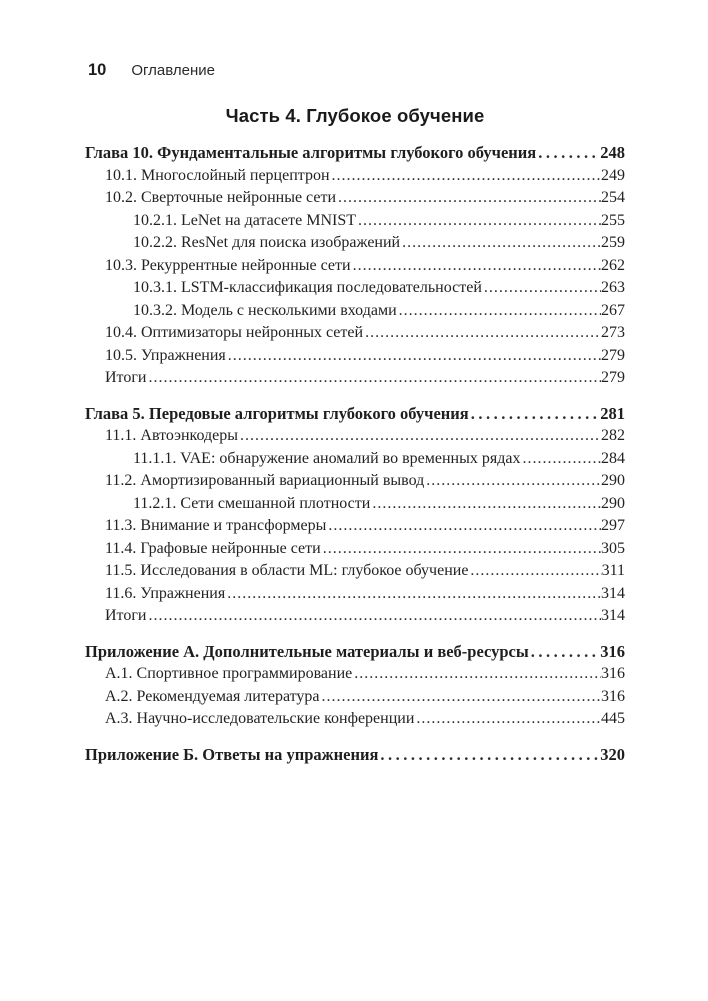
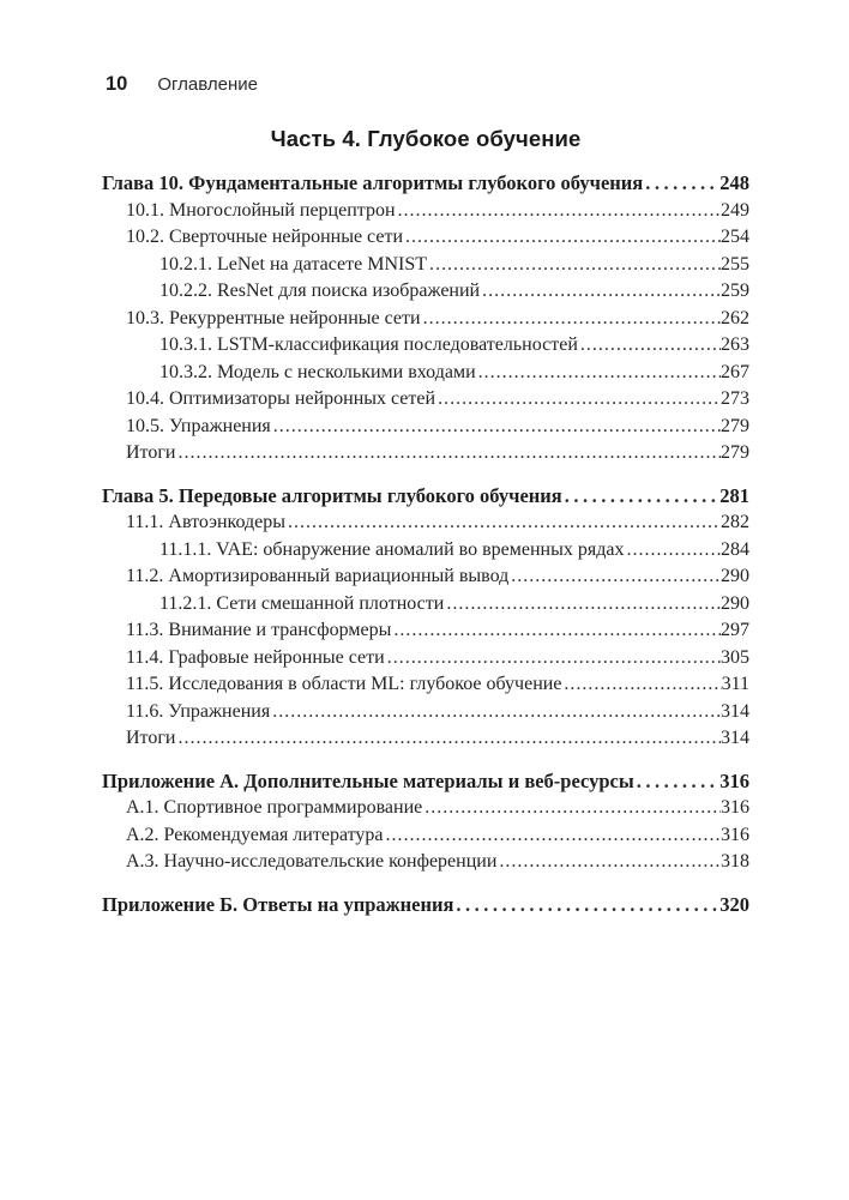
  10
  Оглавление
  Часть 4. Глубокое обучение
  Глава 10. Фундаментальные алгоритмы глубокого обучения
  248
  10.1. Многослойный перцептрон
  249
  10.2. Сверточные нейронные сети
  254
  10.2.1. LeNet на датасете MNIST
  255
  10.2.2. ResNet для поиска изображений
  259
  10.3. Рекуррентные нейронные сети
  262
  10.3.1. LSTM-классификация последовательностей
  263
  10.3.2. Модель с несколькими входами
  267
  10.4. Оптимизаторы нейронных сетей
  273
  10.5. Упражнения
  279
  Итоги
  279
  Глава 5. Передовые алгоритмы глубокого обучения
  281
  11.1. Автоэнкодеры
  282
  11.1.1. VAE: обнаружение аномалий во временных рядах
  284
  11.2. Амортизированный вариационный вывод
  290
  11.2.1. Сети смешанной плотности
  290
  11.3. Внимание и трансформеры
  297
  11.4. Графовые нейронные сети
  305
  11.5. Исследования в области ML: глубокое обучение
  311
  11.6. Упражнения
  314
  Итоги
  314
  Приложение А. Дополнительные материалы и веб-ресурсы
  316
  А.1. Спортивное программирование
  316
  А.2. Рекомендуемая литература
  316
  А.3. Научно-исследовательские конференции
- 445
+ 318
  Приложение Б. Ответы на упражнения
  320
